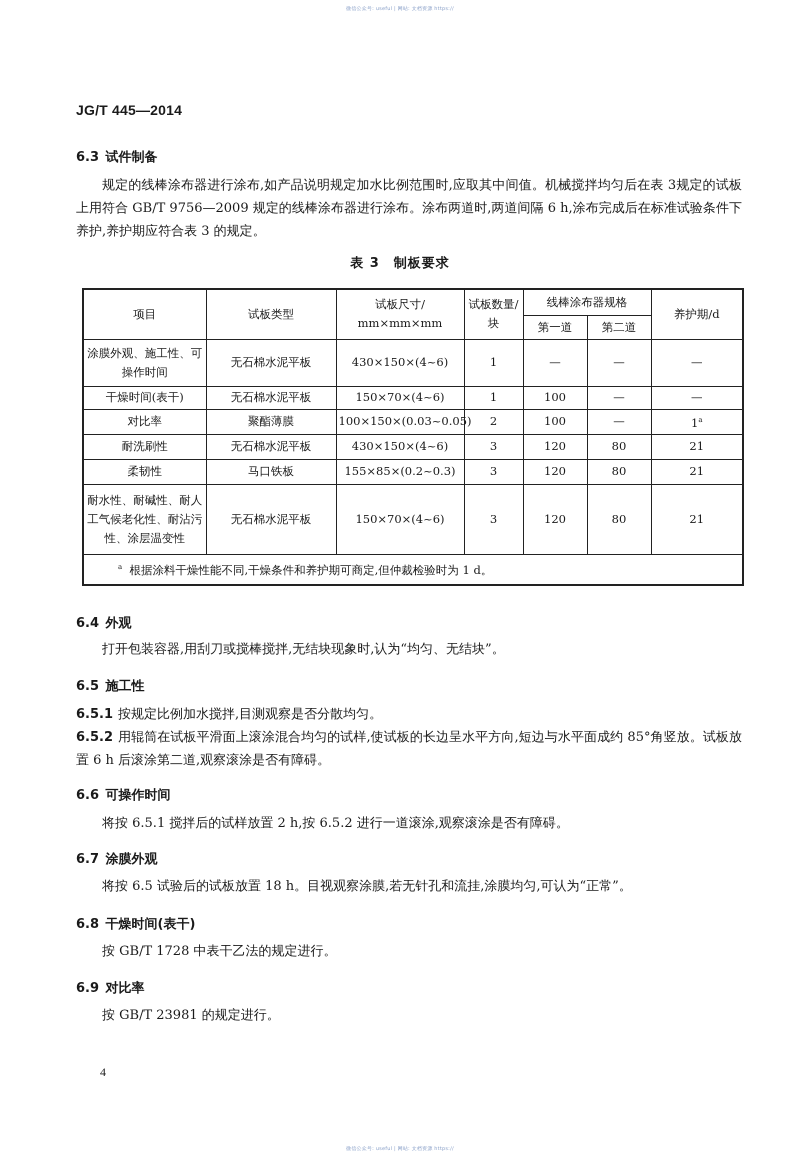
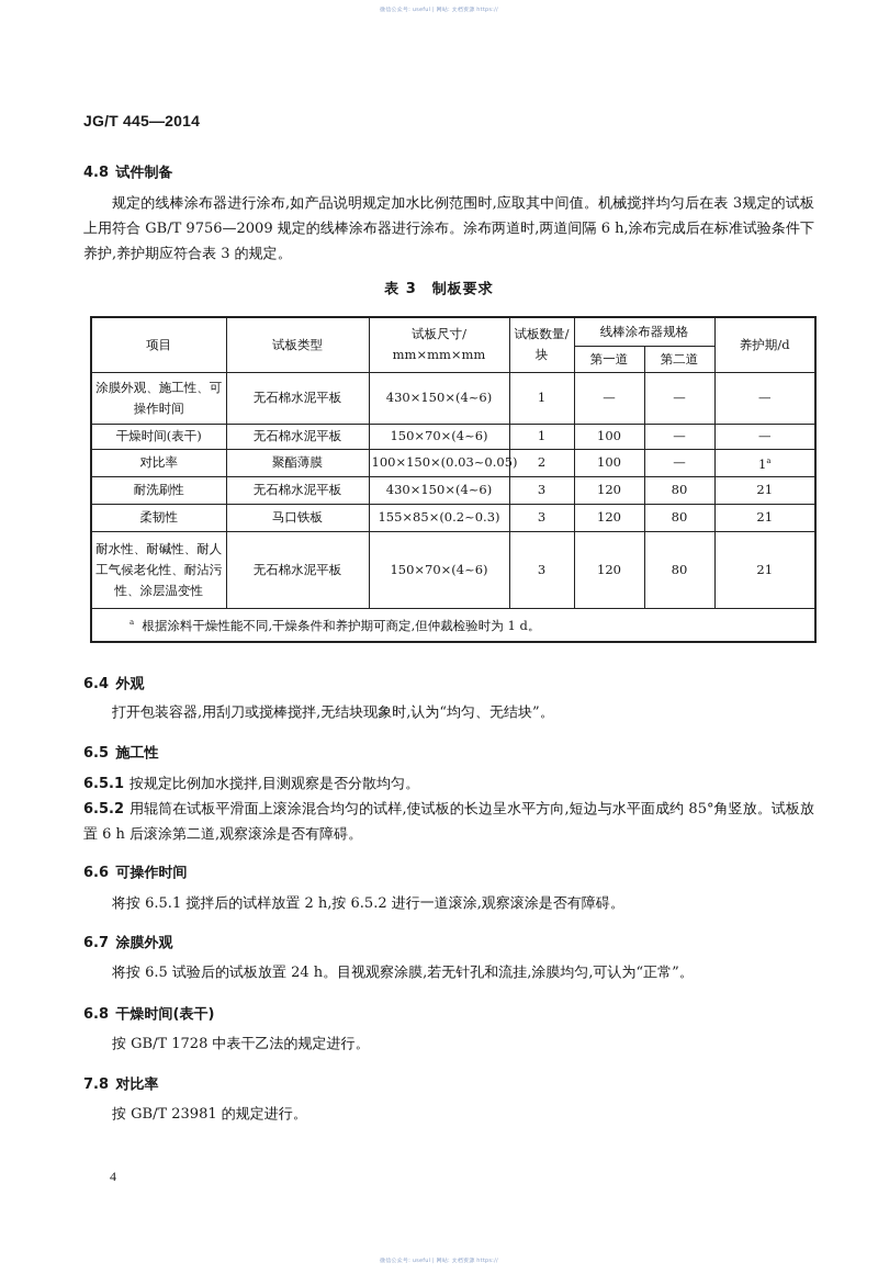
  JG/T 445—2014
- 6.3 试件制备
+ 4.8 试件制备
  规定的线棒涂布器进行涂布,如产品说明规定加水比例范围时,应取其中间值。机械搅拌均匀后在表 3规定的试板上用符合 GB/T 9756—2009 规定的线棒涂布器进行涂布。涂布两道时,两道间隔 6 h,涂布完成后在标准试验条件下养护,养护期应符合表 3 的规定。
  表 3 制板要求
  项目	试板类型	试板尺寸/ mm×mm×mm	试板数量/ 块	线棒涂布器规格	养护期/d
  第一道	第二道
  涂膜外观、施工性、可操作时间	无石棉水泥平板	430×150×(4~6)	1	—	—	—
  干燥时间(表干)	无石棉水泥平板	150×70×(4~6)	1	100	—	—
  对比率	聚酯薄膜	100×150×(0.03~0.05)	2	100	—	1a
  耐洗刷性	无石棉水泥平板	430×150×(4~6)	3	120	80	21
  柔韧性	马口铁板	155×85×(0.2~0.3)	3	120	80	21
  耐水性、耐碱性、耐人工气候老化性、耐沾污性、涂层温变性	无石棉水泥平板	150×70×(4~6)	3	120	80	21
  a 根据涂料干燥性能不同,干燥条件和养护期可商定,但仲裁检验时为 1 d。
  6.4 外观
  打开包装容器,用刮刀或搅棒搅拌,无结块现象时,认为“均匀、无结块”。
  6.5 施工性
  6.5.1 按规定比例加水搅拌,目测观察是否分散均匀。
  6.5.2 用辊筒在试板平滑面上滚涂混合均匀的试样,使试板的长边呈水平方向,短边与水平面成约 85°角竖放。试板放置 6 h 后滚涂第二道,观察滚涂是否有障碍。
  6.6 可操作时间
  将按 6.5.1 搅拌后的试样放置 2 h,按 6.5.2 进行一道滚涂,观察滚涂是否有障碍。
  6.7 涂膜外观
- 将按 6.5 试验后的试板放置 18 h。目视观察涂膜,若无针孔和流挂,涂膜均匀,可认为“正常”。
+ 将按 6.5 试验后的试板放置 24 h。目视观察涂膜,若无针孔和流挂,涂膜均匀,可认为“正常”。
  6.8 干燥时间(表干)
  按 GB/T 1728 中表干乙法的规定进行。
- 6.9 对比率
+ 7.8 对比率
  按 GB/T 23981 的规定进行。
  4
